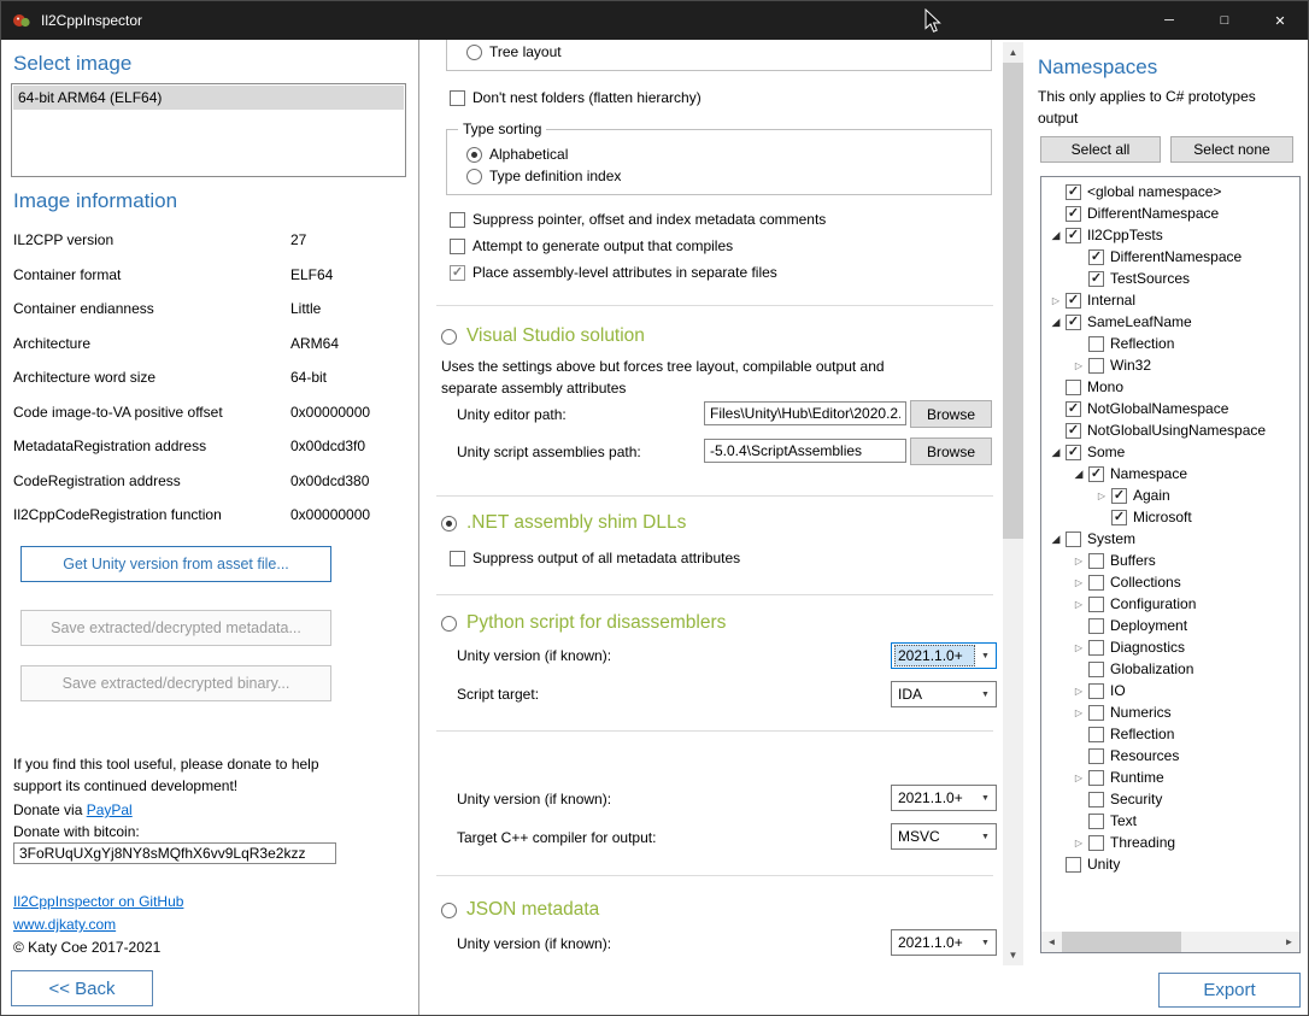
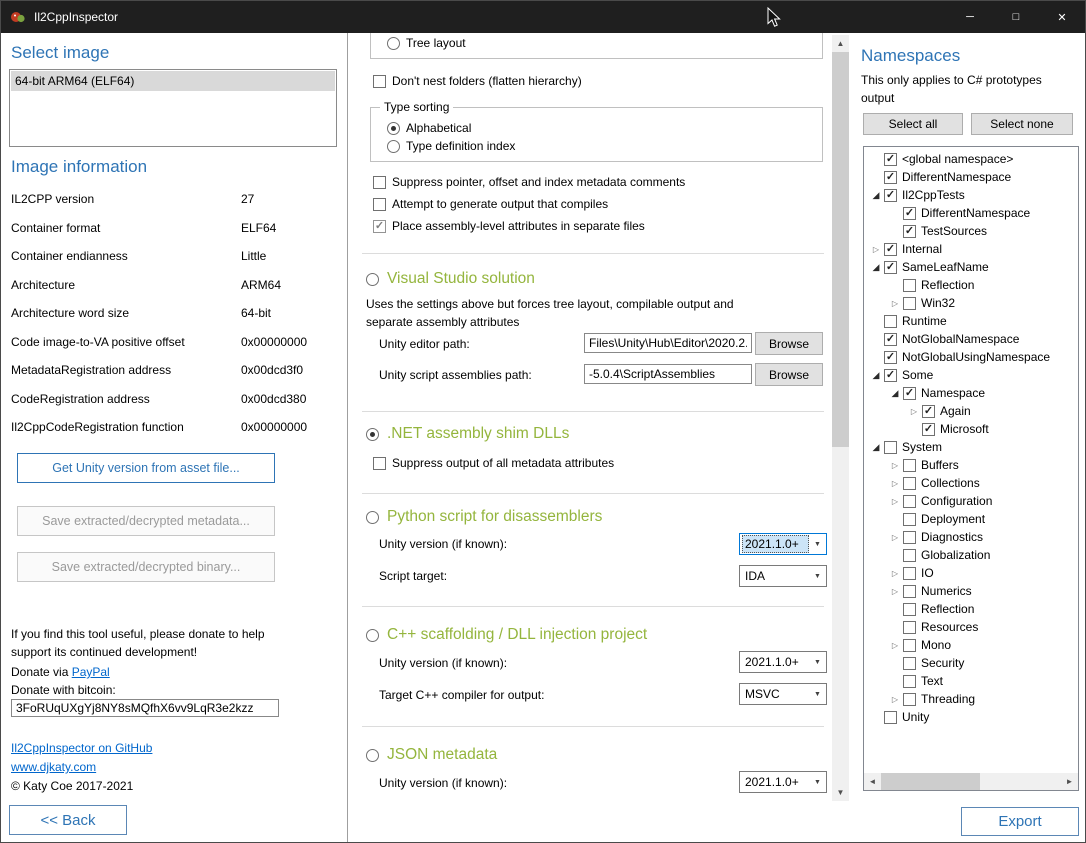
  Il2CppInspector
  ─
  □
  ✕
  Select image
  64-bit ARM64 (ELF64)
  Image information
  IL2CPP version
  27
  Container format
  ELF64
  Container endianness
  Little
  Architecture
  ARM64
  Architecture word size
  64-bit
  Code image-to-VA positive offset
  0x00000000
  MetadataRegistration address
  0x00dcd3f0
  CodeRegistration address
  0x00dcd380
  Il2CppCodeRegistration function
  0x00000000
  Get Unity version from asset file...
  Save extracted/decrypted metadata...
  Save extracted/decrypted binary...
  If you find this tool useful, please donate to help
  support its continued development!
  Donate via PayPal
  Donate with bitcoin:
  3FoRUqUXgYj8NY8sMQfhX6vv9LqR3e2kzz
  Il2CppInspector on GitHub
  www.djkaty.com
  © Katy Coe 2017-2021
  << Back
  Tree layout
  Don't nest folders (flatten hierarchy)
  Type sorting
  Alphabetical
  Type definition index
  Suppress pointer, offset and index metadata comments
  Attempt to generate output that compiles
  ✓
  Place assembly-level attributes in separate files
  Visual Studio solution
  Uses the settings above but forces tree layout, compilable output and
  separate assembly attributes
  Unity editor path:
  Files\Unity\Hub\Editor\2020.2.
  Browse
  Unity script assemblies path:
  -5.0.4\ScriptAssemblies
  Browse
  .NET assembly shim DLLs
  Suppress output of all metadata attributes
  Python script for disassemblers
  Unity version (if known):
  2021.1.0+
  Script target:
  IDA
+ C++ scaffolding / DLL injection project
  Unity version (if known):
  2021.1.0+
  Target C++ compiler for output:
  MSVC
  JSON metadata
  Unity version (if known):
  2021.1.0+
  ▲
  ▼
  Namespaces
  This only applies to C# prototypes
  output
  Select all
  Select none
  ✓
  <global namespace>
  ✓
  DifferentNamespace
  ◢
  ✓
  Il2CppTests
  ✓
  DifferentNamespace
  ✓
  TestSources
  ▷
  ✓
  Internal
  ◢
  ✓
  SameLeafName
  Reflection
  ▷
  Win32
- Mono
+ Runtime
  ✓
  NotGlobalNamespace
  ✓
  NotGlobalUsingNamespace
  ◢
  ✓
  Some
  ◢
  ✓
  Namespace
  ▷
  ✓
  Again
  ✓
  Microsoft
  ◢
  System
  ▷
  Buffers
  ▷
  Collections
  ▷
  Configuration
  Deployment
  ▷
  Diagnostics
  Globalization
  ▷
  IO
  ▷
  Numerics
  Reflection
  Resources
  ▷
- Runtime
+ Mono
  Security
  Text
  ▷
  Threading
  Unity
  ◄
  ►
  Export
